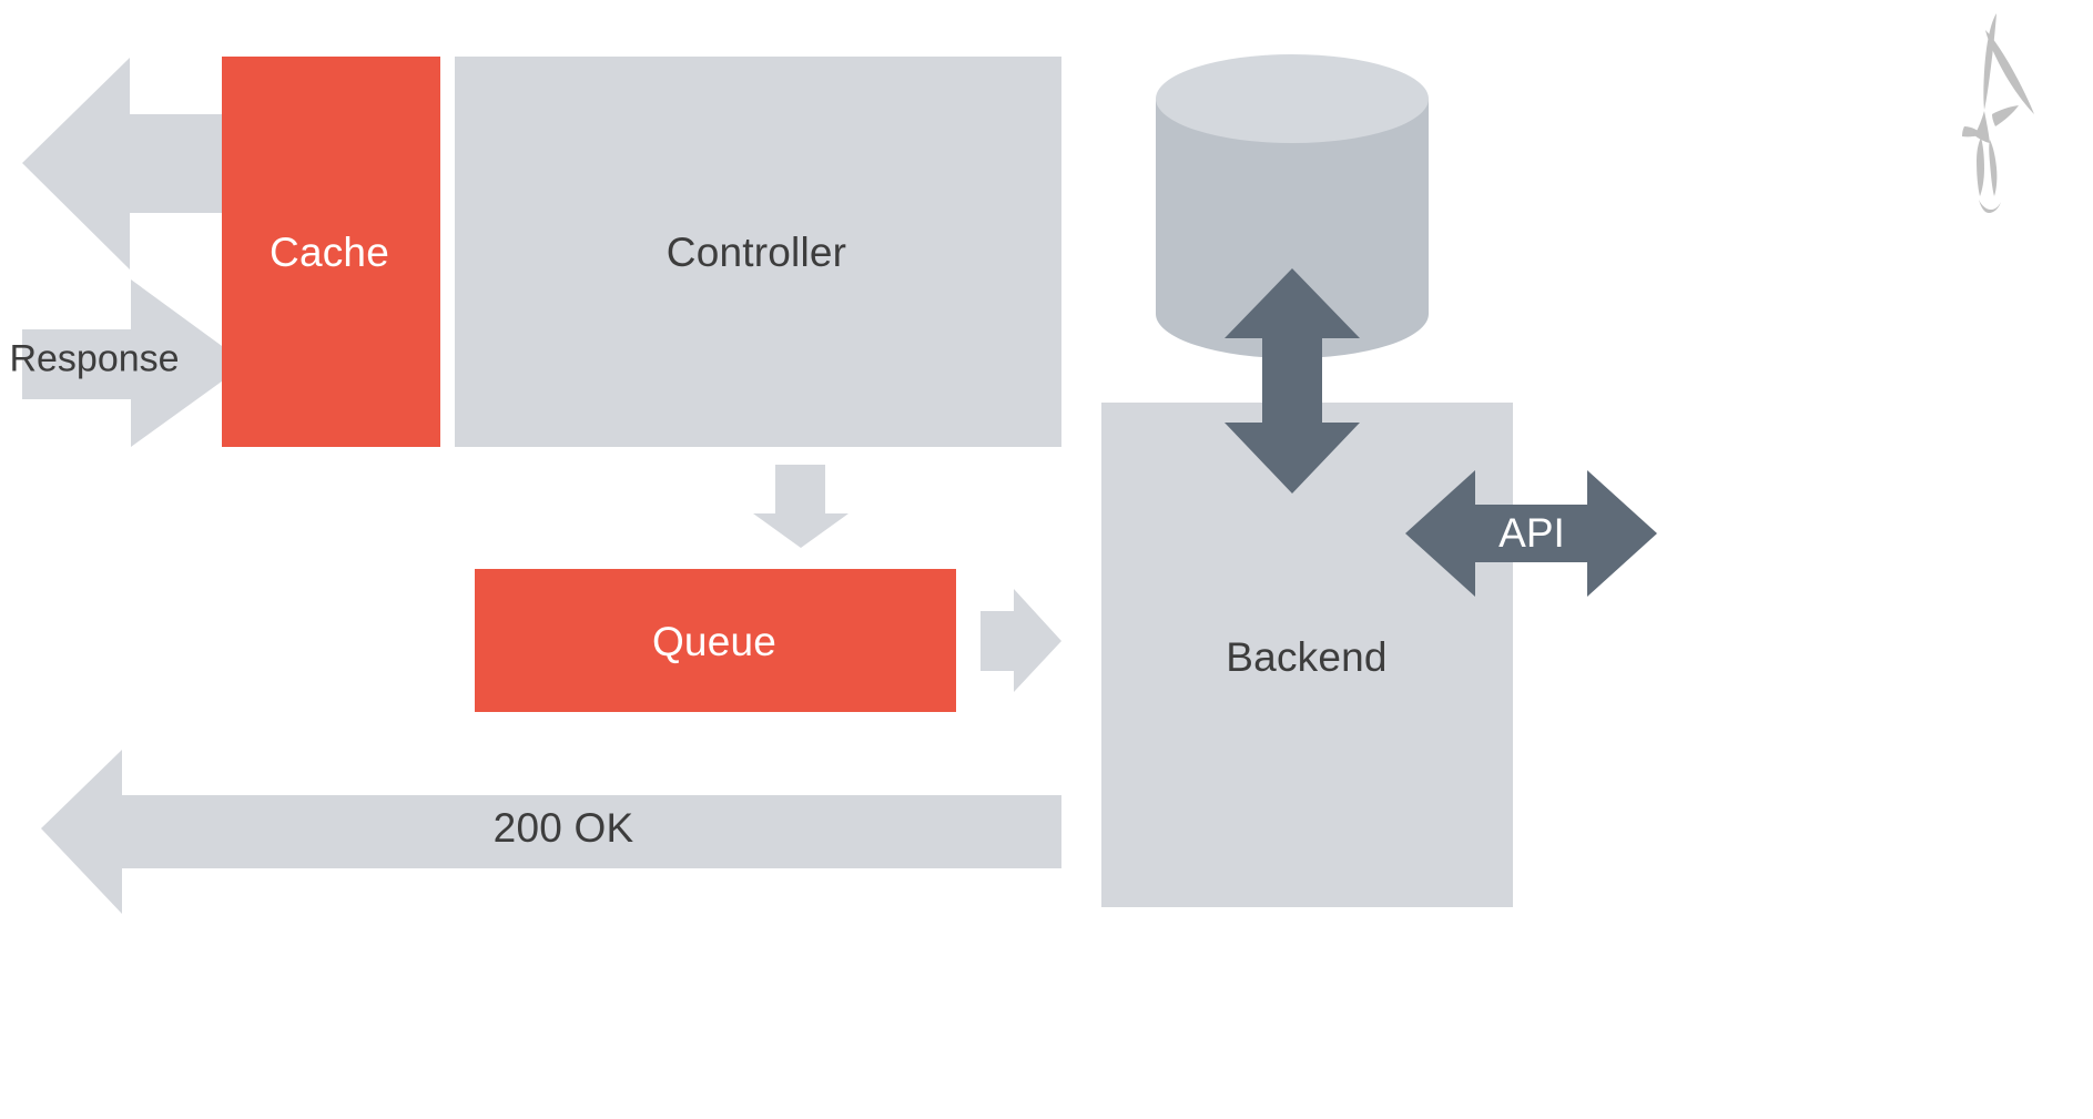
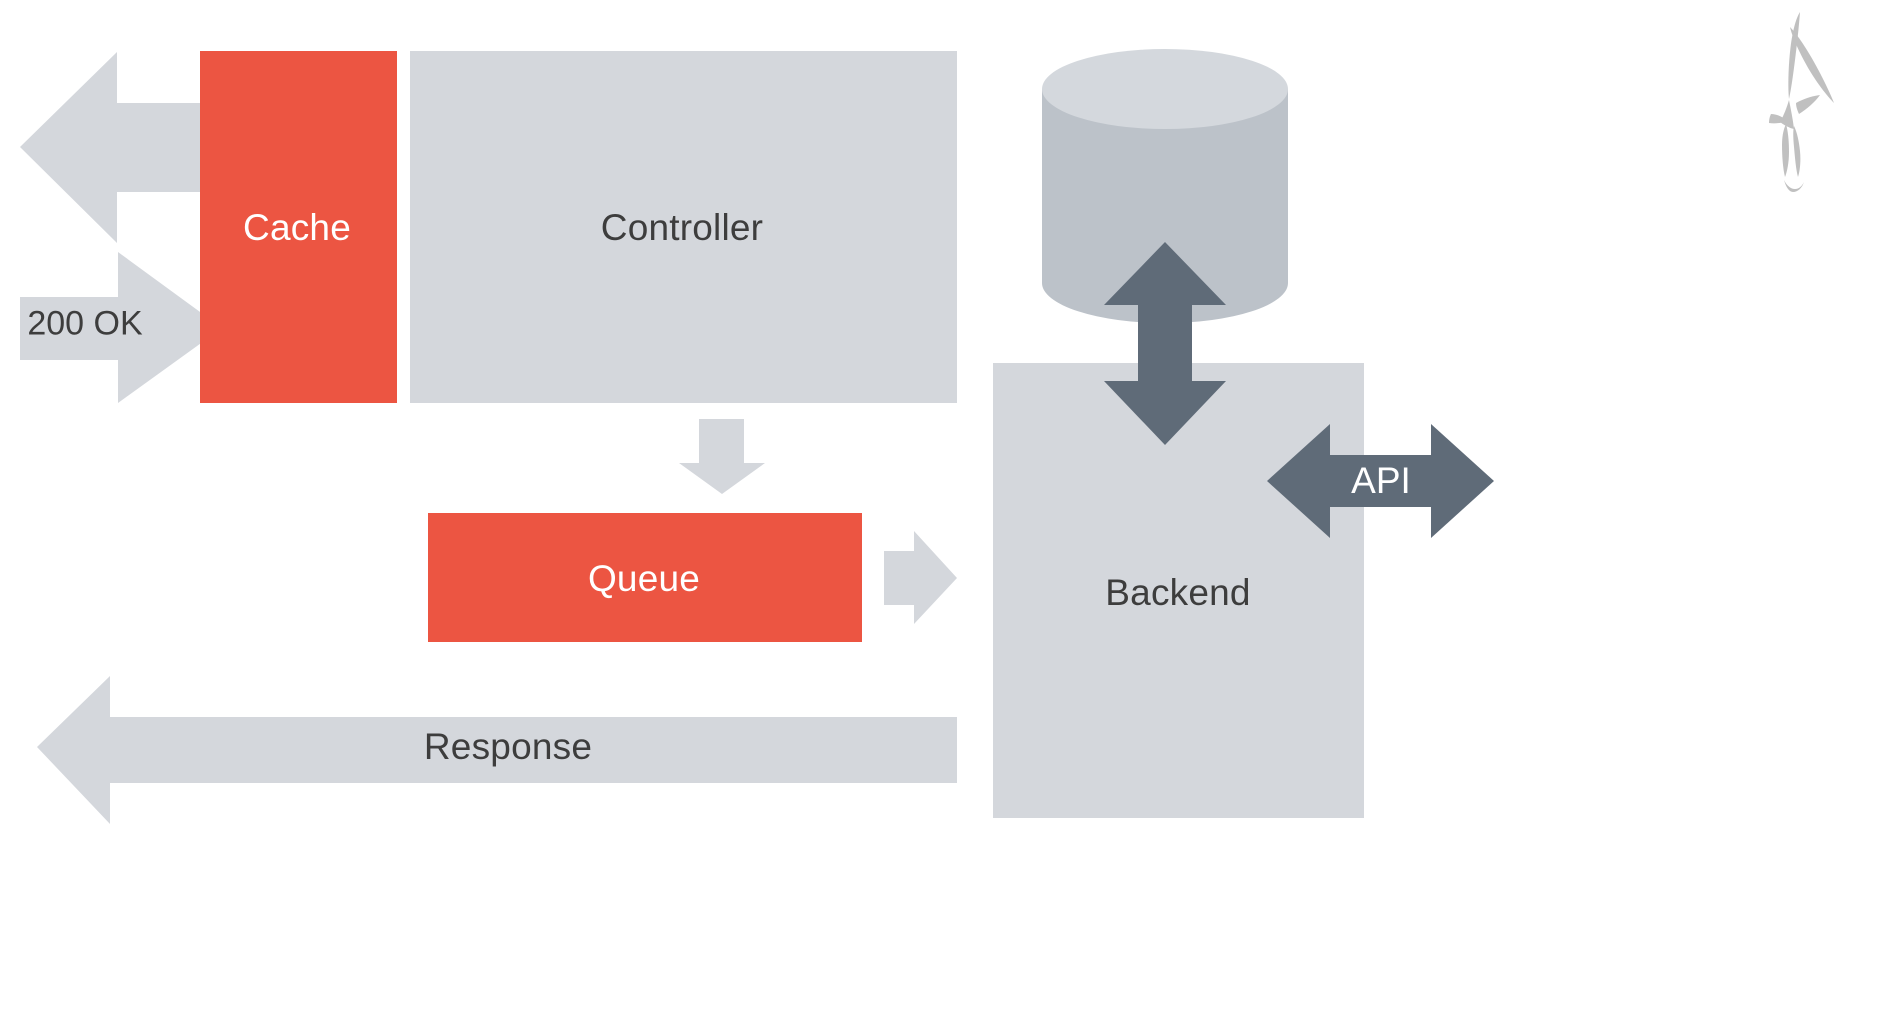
- Response
+ 200 OK
  Cache
  Controller
  Queue
  Backend
  API
- 200 OK
+ Response
